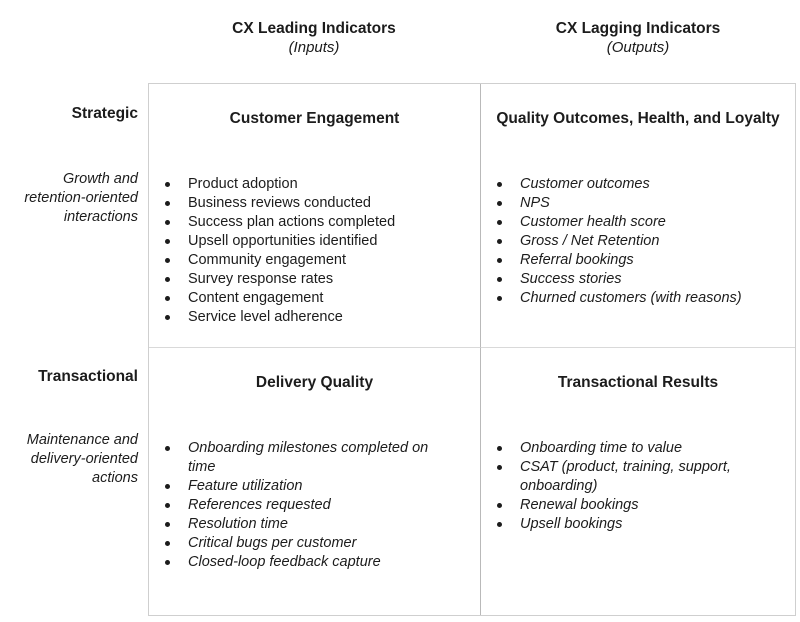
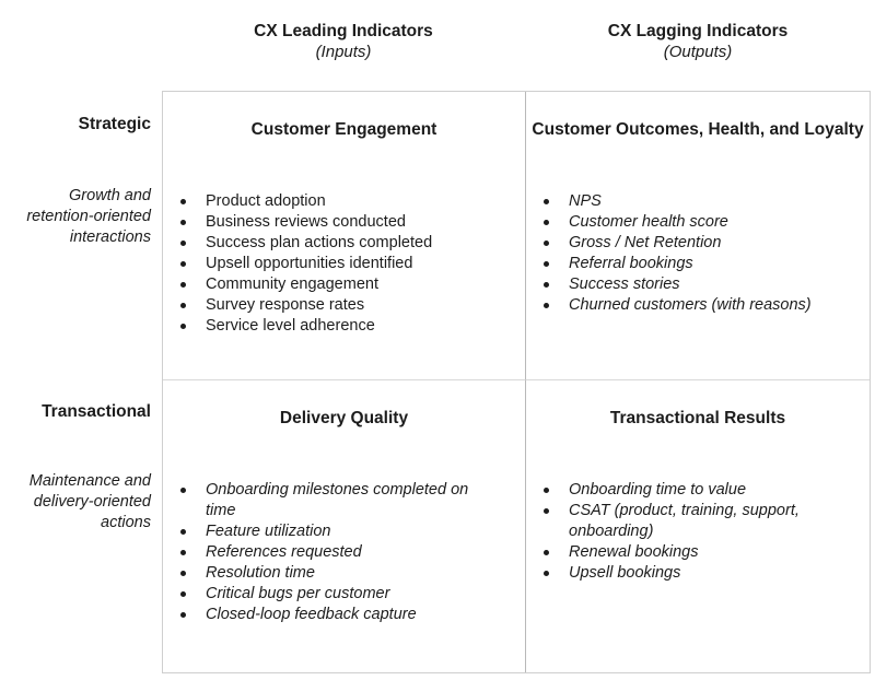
  CX Leading Indicators
  (Inputs)
  CX Lagging Indicators
  (Outputs)
  Strategic
  Growth and retention-oriented interactions
  Transactional
  Maintenance and delivery-oriented actions
  Customer Engagement
  Product adoption
  Business reviews conducted
  Success plan actions completed
  Upsell opportunities identified
  Community engagement
  Survey response rates
- Content engagement
  Service level adherence
- Quality Outcomes, Health, and Loyalty
+ Customer Outcomes, Health, and Loyalty
- Customer outcomes
  NPS
  Customer health score
  Gross / Net Retention
  Referral bookings
  Success stories
  Churned customers (with reasons)
  Delivery Quality
  Onboarding milestones completed on time
  Feature utilization
  References requested
  Resolution time
  Critical bugs per customer
  Closed-loop feedback capture
  Transactional Results
  Onboarding time to value
  CSAT (product, training, support, onboarding)
  Renewal bookings
  Upsell bookings
